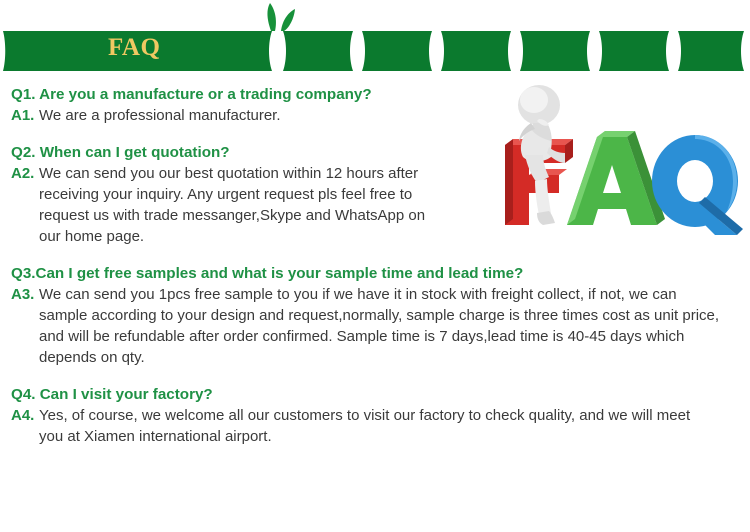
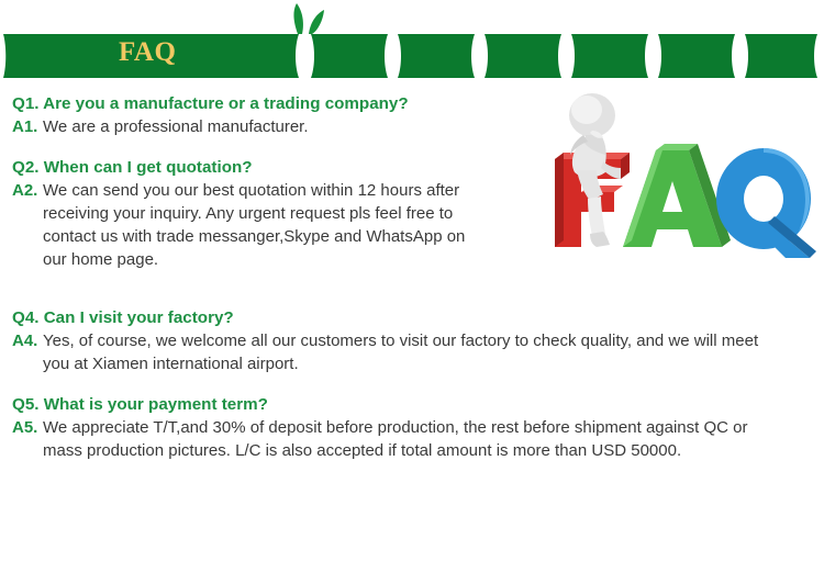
  FAQ
  Q1. Are you a manufacture or a trading company?
  A1.
  We are a professional manufacturer.
  Q2. When can I get quotation?
  A2.
  We can send you our best quotation within 12 hours after
  receiving your inquiry. Any urgent request pls feel free to
- request us with trade messanger,Skype and WhatsApp on
+ contact us with trade messanger,Skype and WhatsApp on
  our home page.
- Q3.Can I get free samples and what is your sample time and lead time?
- A3.
- We can send you 1pcs free sample to you if we have it in stock with freight collect, if not, we can
- sample according to your design and request,normally, sample charge is three times cost as unit price,
- and will be refundable after order confirmed. Sample time is 7 days,lead time is 40-45 days which
- depends on qty.
  Q4. Can I visit your factory?
  A4.
  Yes, of course, we welcome all our customers to visit our factory to check quality, and we will meet
  you at Xiamen international airport.
+ Q5. What is your payment term?
+ A5.
+ We appreciate T/T,and 30% of deposit before production, the rest before shipment against QC or
+ mass production pictures. L/C is also accepted if total amount is more than USD 50000.
